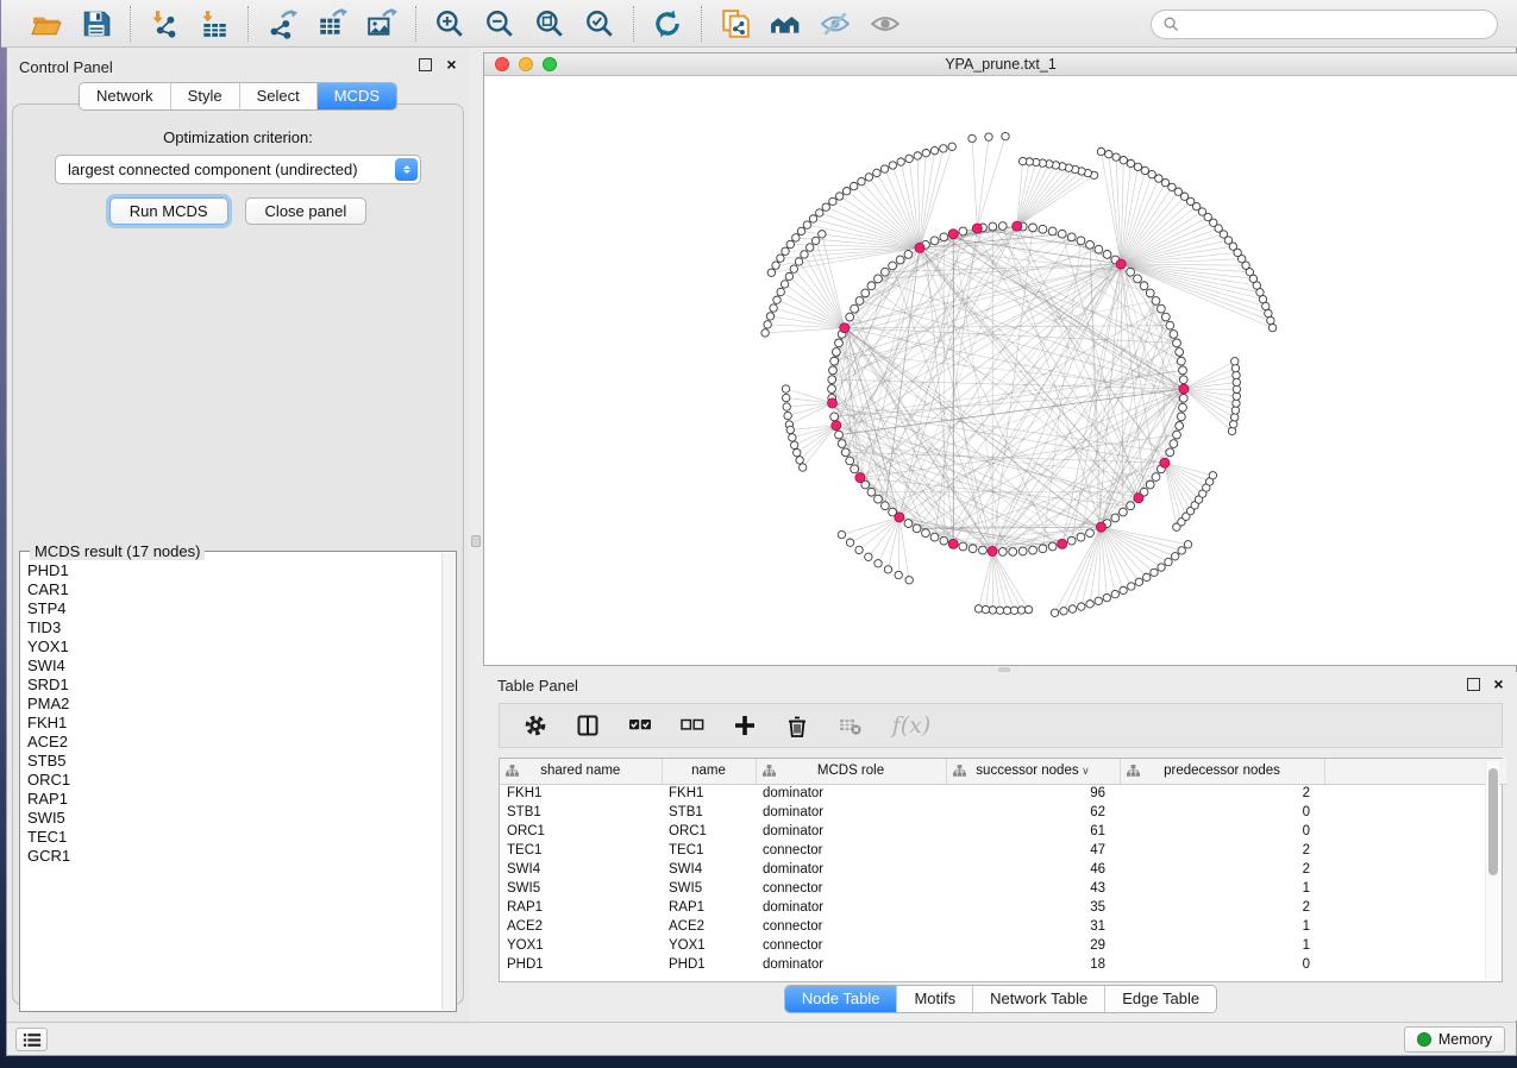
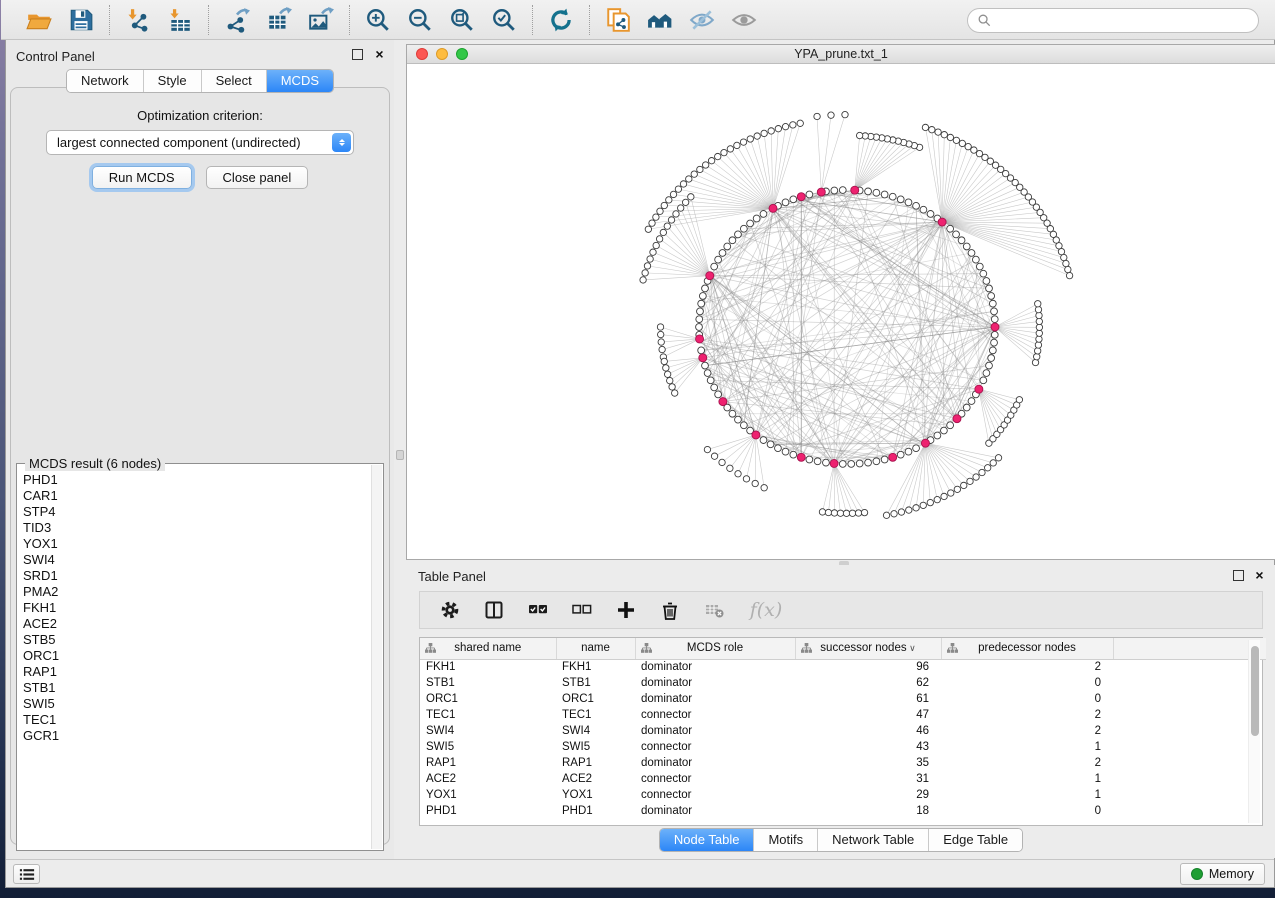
  Control Panel
  ×
  Network
  Style
  Select
  MCDS
  Optimization criterion:
  largest connected component (undirected)
  Run MCDS
  Close panel
- MCDS result (17 nodes)
+ MCDS result (6 nodes)
  PHD1
  CAR1
  STP4
  TID3
  YOX1
  SWI4
  SRD1
  PMA2
  FKH1
  ACE2
  STB5
  ORC1
  RAP1
+ STB1
  SWI5
  TEC1
  GCR1
  YPA_prune.txt_1
  Table Panel
  ×
  f(x)
  shared name	name	MCDS role	successor nodes ∨	predecessor nodes
  FKH1	FKH1	dominator	96	2
  STB1	STB1	dominator	62	0
  ORC1	ORC1	dominator	61	0
  TEC1	TEC1	connector	47	2
  SWI4	SWI4	dominator	46	2
  SWI5	SWI5	connector	43	1
  RAP1	RAP1	dominator	35	2
  ACE2	ACE2	connector	31	1
  YOX1	YOX1	connector	29	1
  PHD1	PHD1	dominator	18	0
  Node Table
  Motifs
  Network Table
  Edge Table
  Memory
